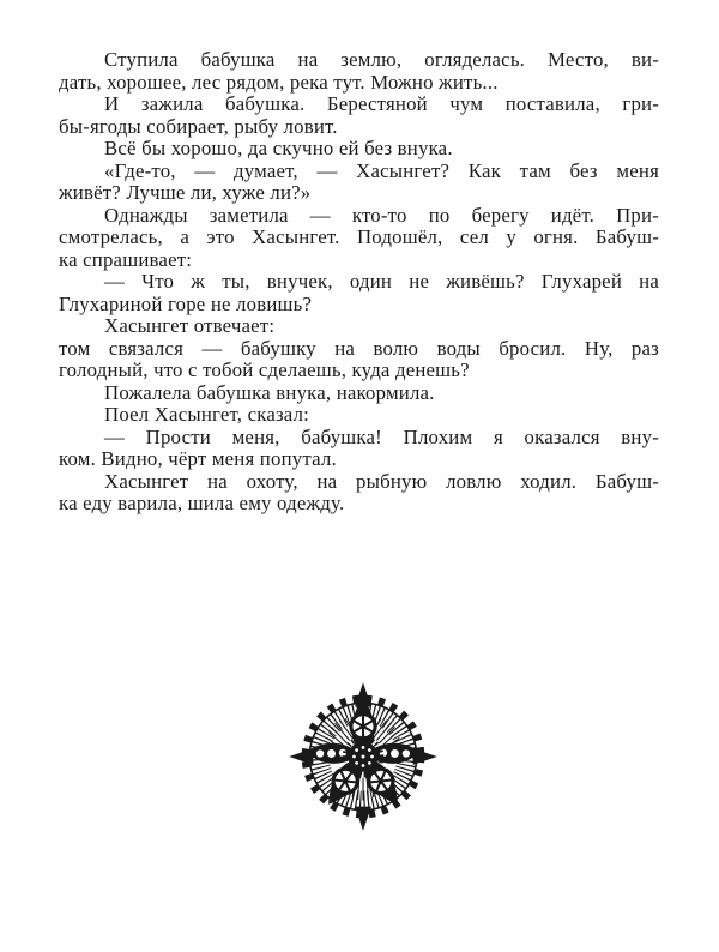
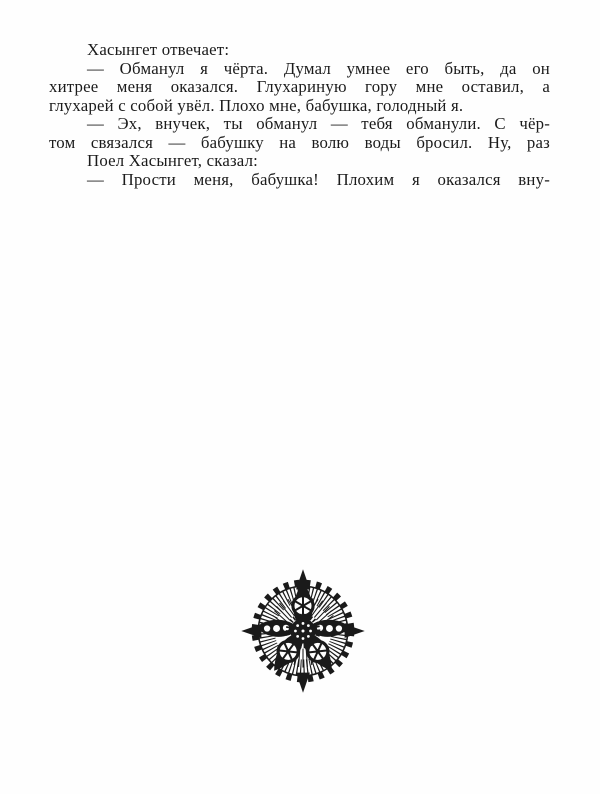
- Ступила бабушка на землю, огляделась. Место, ви-
- дать, хорошее, лес рядом, река тут. Можно жить...
- И зажила бабушка. Берестяной чум поставила, гри-
- бы-ягоды собирает, рыбу ловит.
- Всё бы хорошо, да скучно ей без внука.
- «Где-то, — думает, — Хасынгет? Как там без меня
- живёт? Лучше ли, хуже ли?»
- Однажды заметила — кто-то по берегу идёт. При-
- смотрелась, а это Хасынгет. Подошёл, сел у огня. Бабуш-
- ка спрашивает:
- — Что ж ты, внучек, один не живёшь? Глухарей на
- Глухариной горе не ловишь?
  Хасынгет отвечает:
+ — Обманул я чёрта. Думал умнее его быть, да он
+ хитрее меня оказался. Глухариную гору мне оставил, а
+ глухарей с собой увёл. Плохо мне, бабушка, голодный я.
+ — Эх, внучек, ты обманул — тебя обманули. С чёр-
  том связался — бабушку на волю воды бросил. Ну, раз
- голодный, что с тобой сделаешь, куда денешь?
- Пожалела бабушка внука, накормила.
  Поел Хасынгет, сказал:
  — Прости меня, бабушка! Плохим я оказался вну-
- ком. Видно, чёрт меня попутал.
- Хасынгет на охоту, на рыбную ловлю ходил. Бабуш-
- ка еду варила, шила ему одежду.
